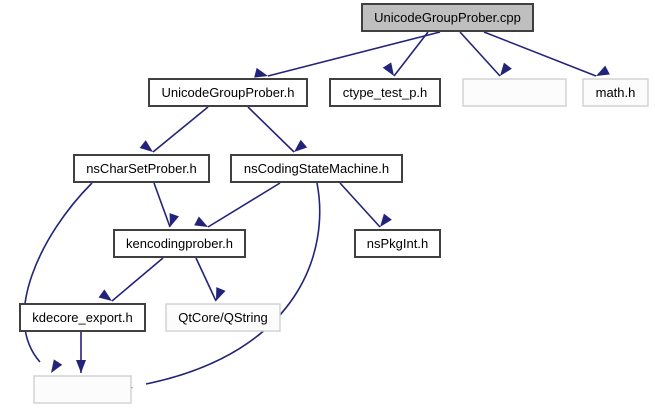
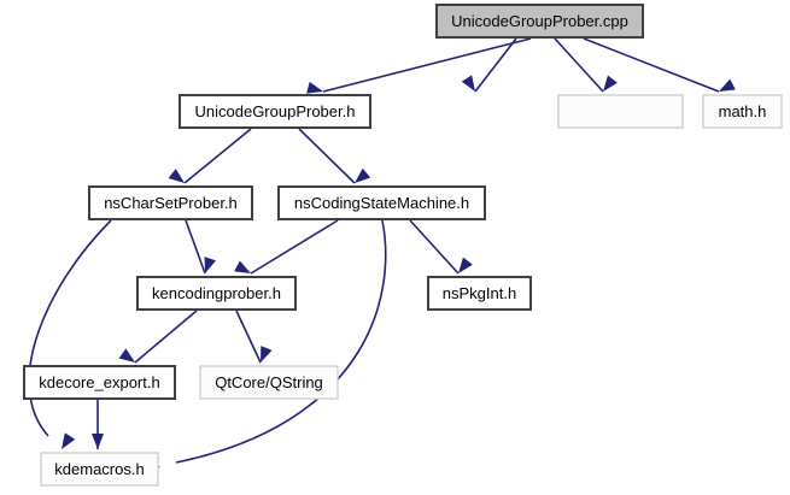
  UnicodeGroupProber.cpp
  UnicodeGroupProber.h
- ctype_test_p.h
  math.h
  nsCharSetProber.h
  nsCodingStateMachine.h
  kencodingprober.h
  nsPkgInt.h
  kdecore_export.h
  QtCore/QString
+ kdemacros.h
